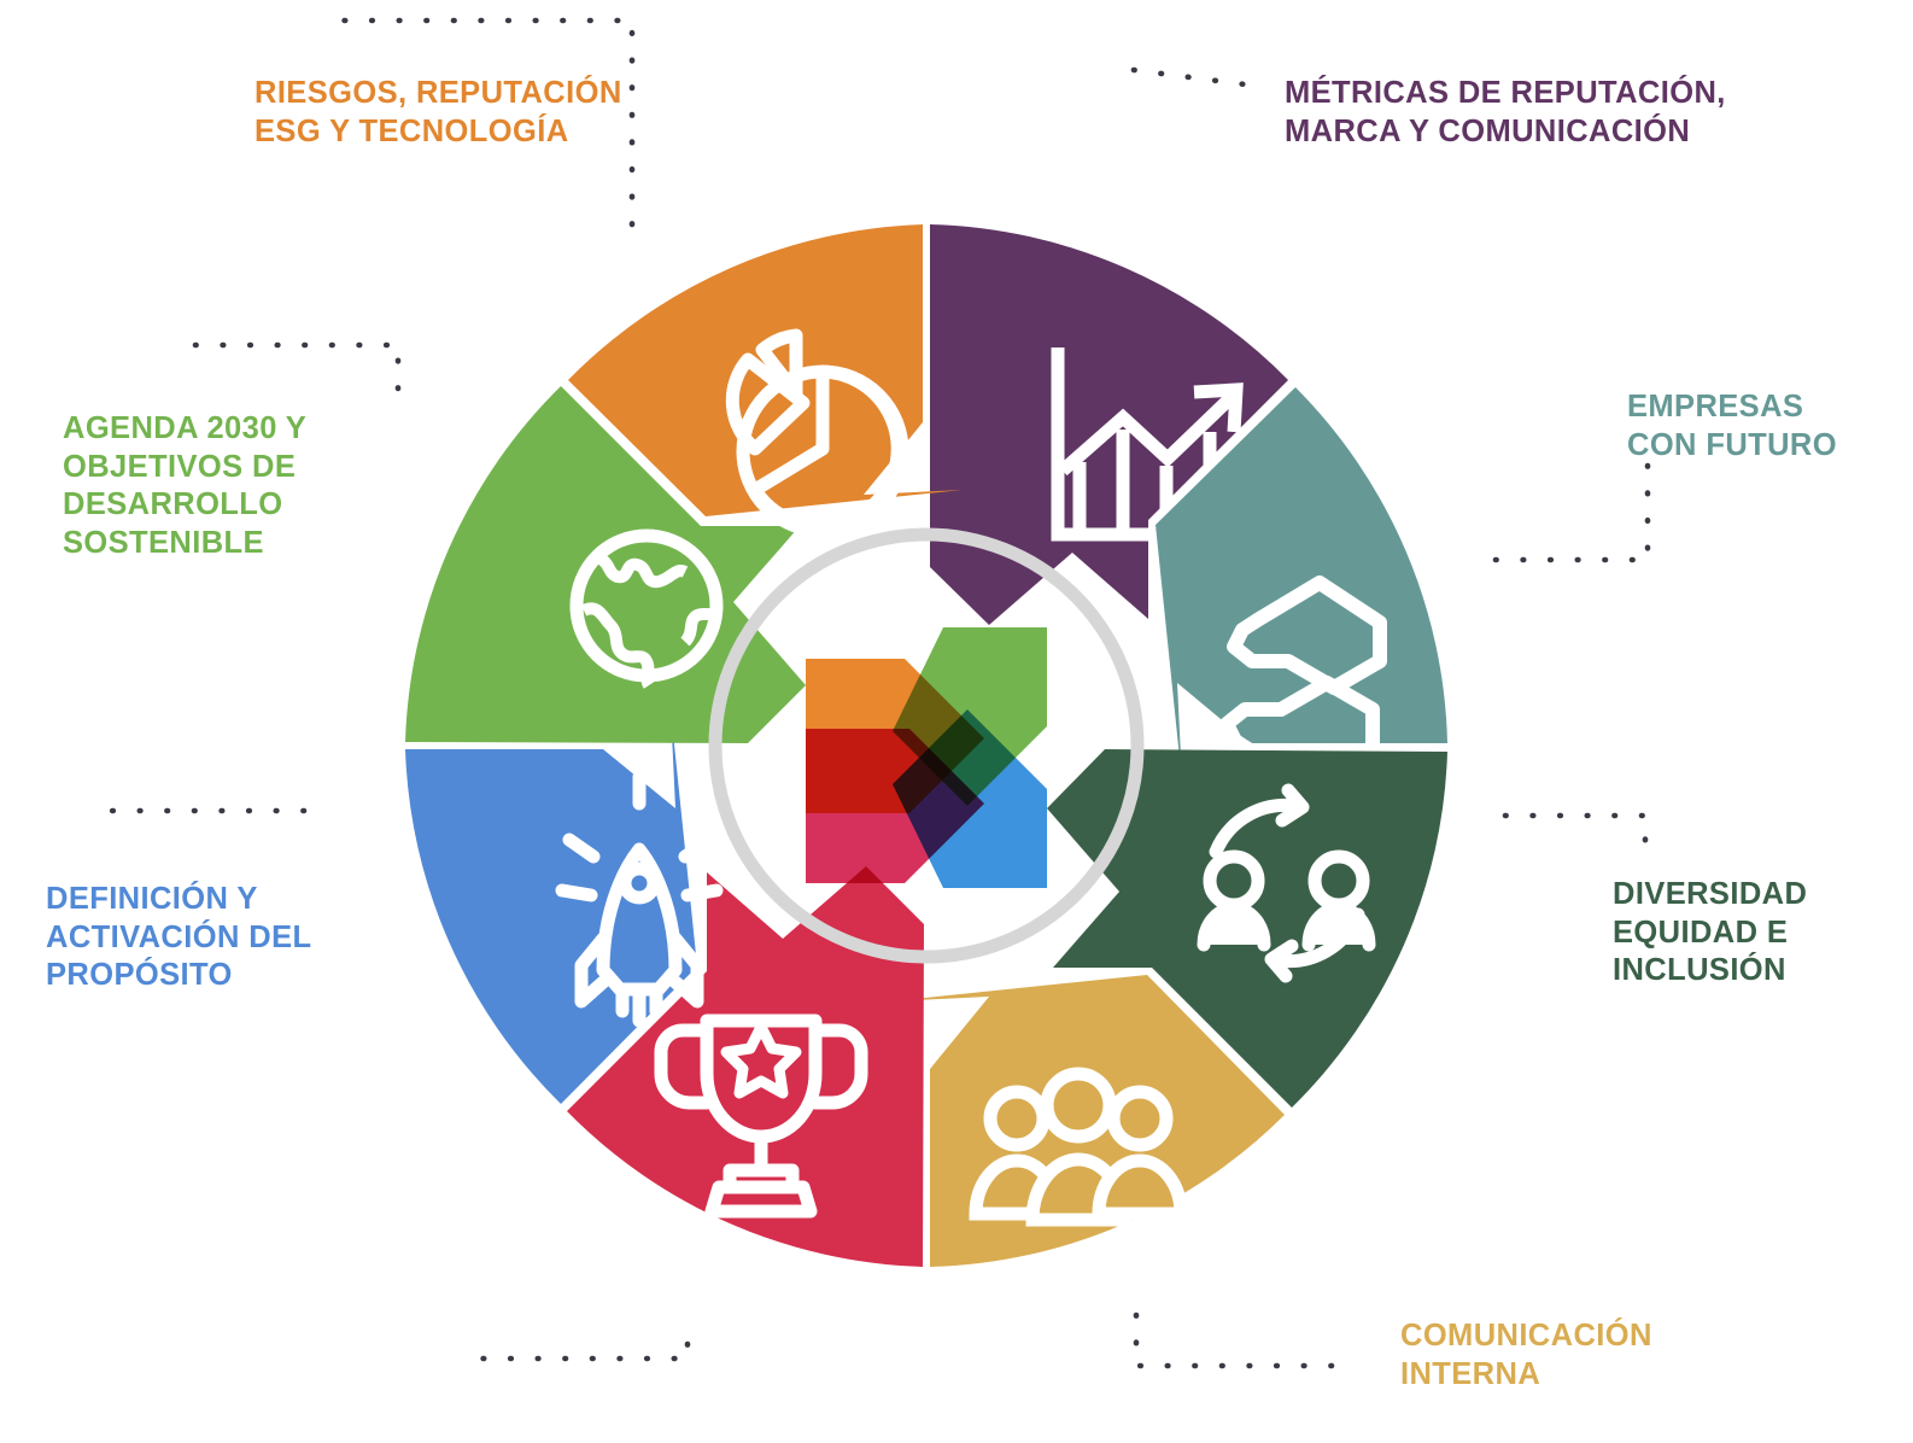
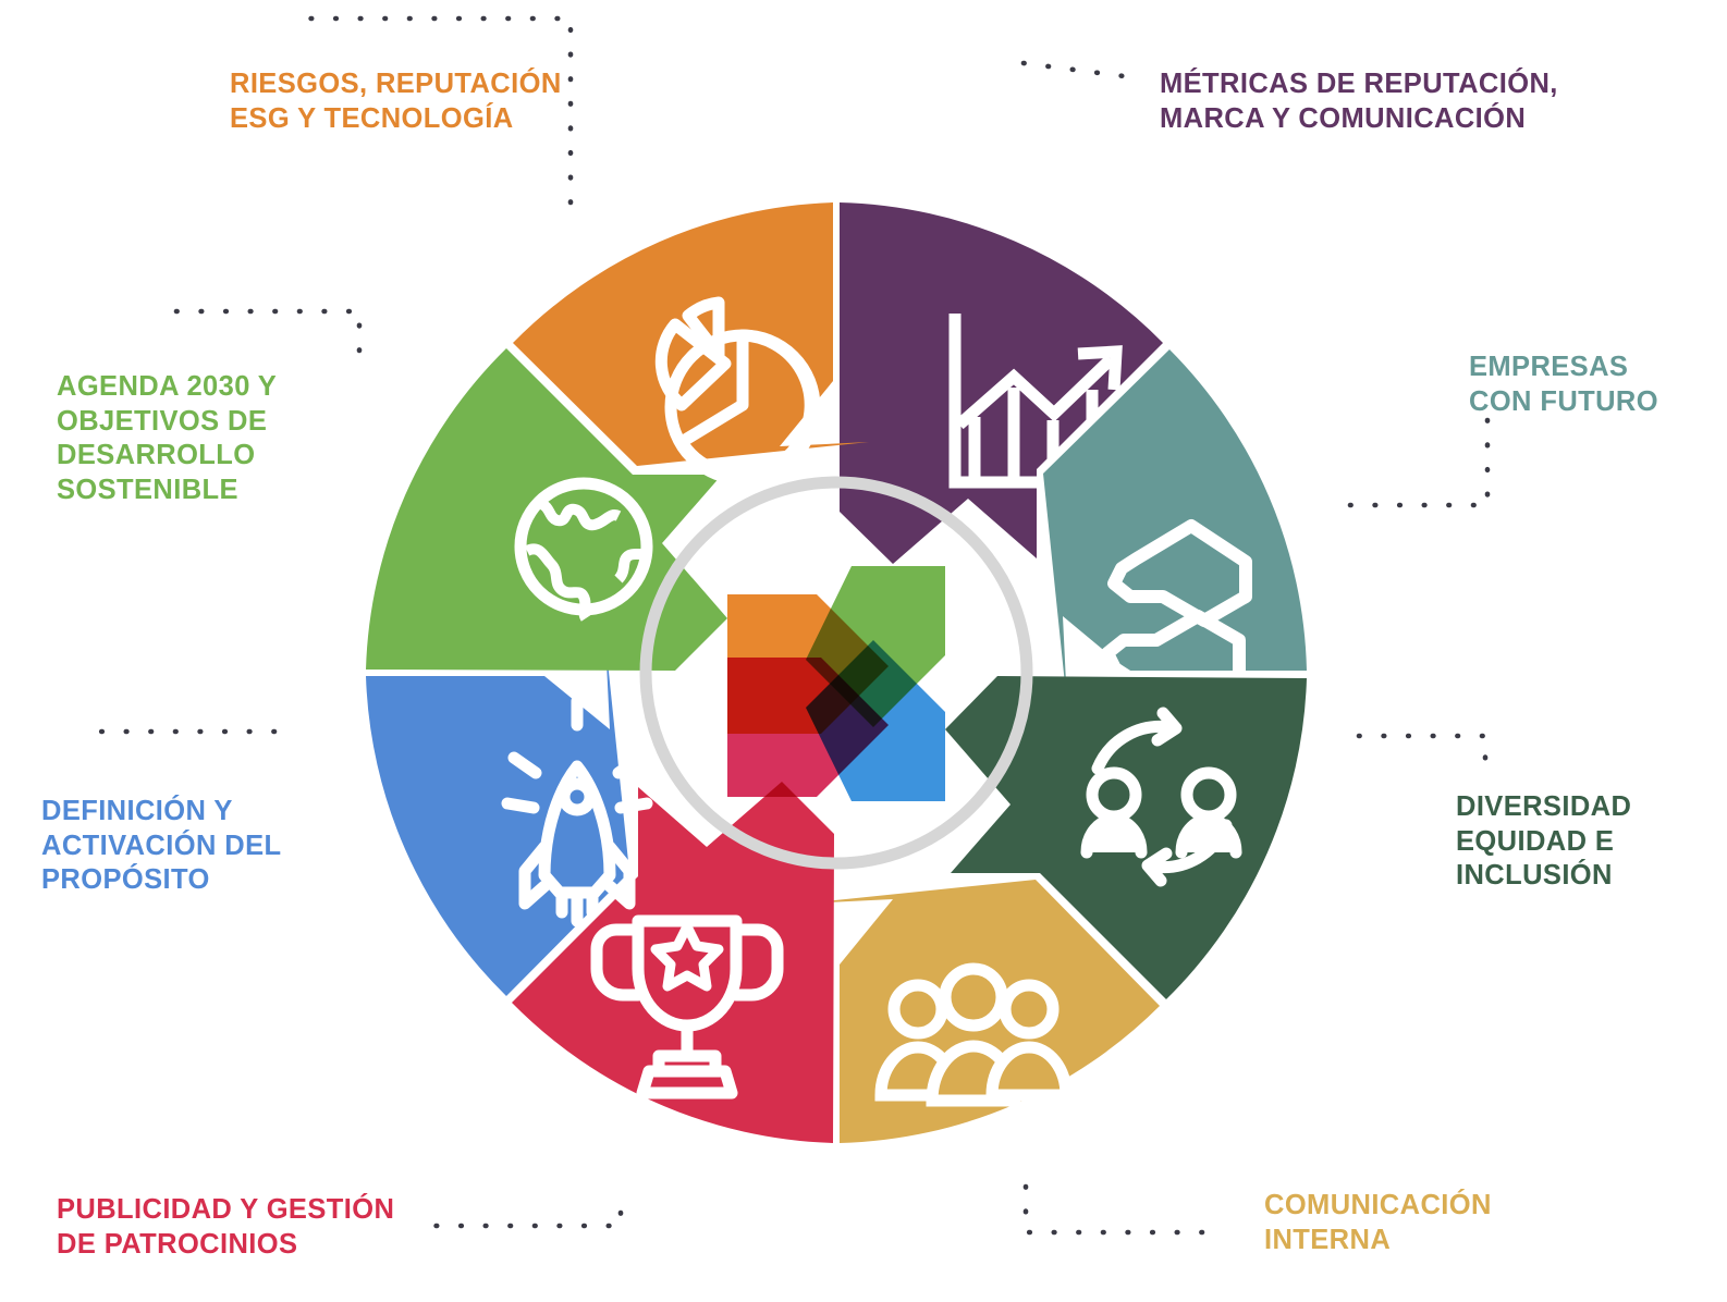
  RIESGOS, REPUTACIÓN
  ESG Y TECNOLOGÍA
  MÉTRICAS DE REPUTACIÓN,
  MARCA Y COMUNICACIÓN
  AGENDA 2030 Y
  OBJETIVOS DE
  DESARROLLO
  SOSTENIBLE
  EMPRESAS
  CON FUTURO
  DEFINICIÓN Y
  ACTIVACIÓN DEL
  PROPÓSITO
  DIVERSIDAD
  EQUIDAD E
  INCLUSIÓN
+ PUBLICIDAD Y GESTIÓN
+ DE PATROCINIOS
  COMUNICACIÓN
  INTERNA
